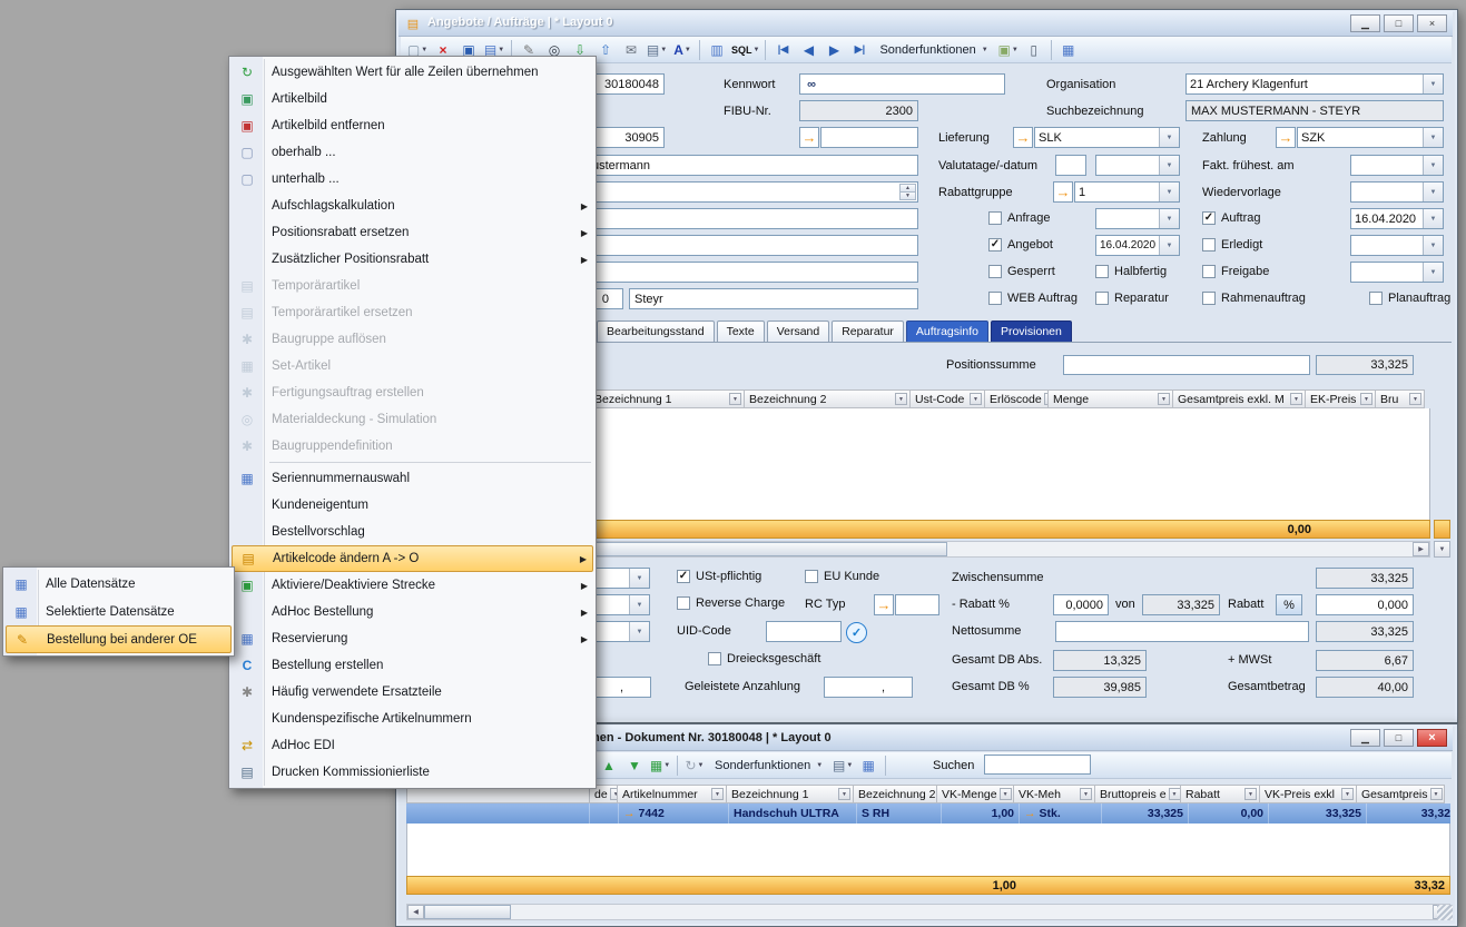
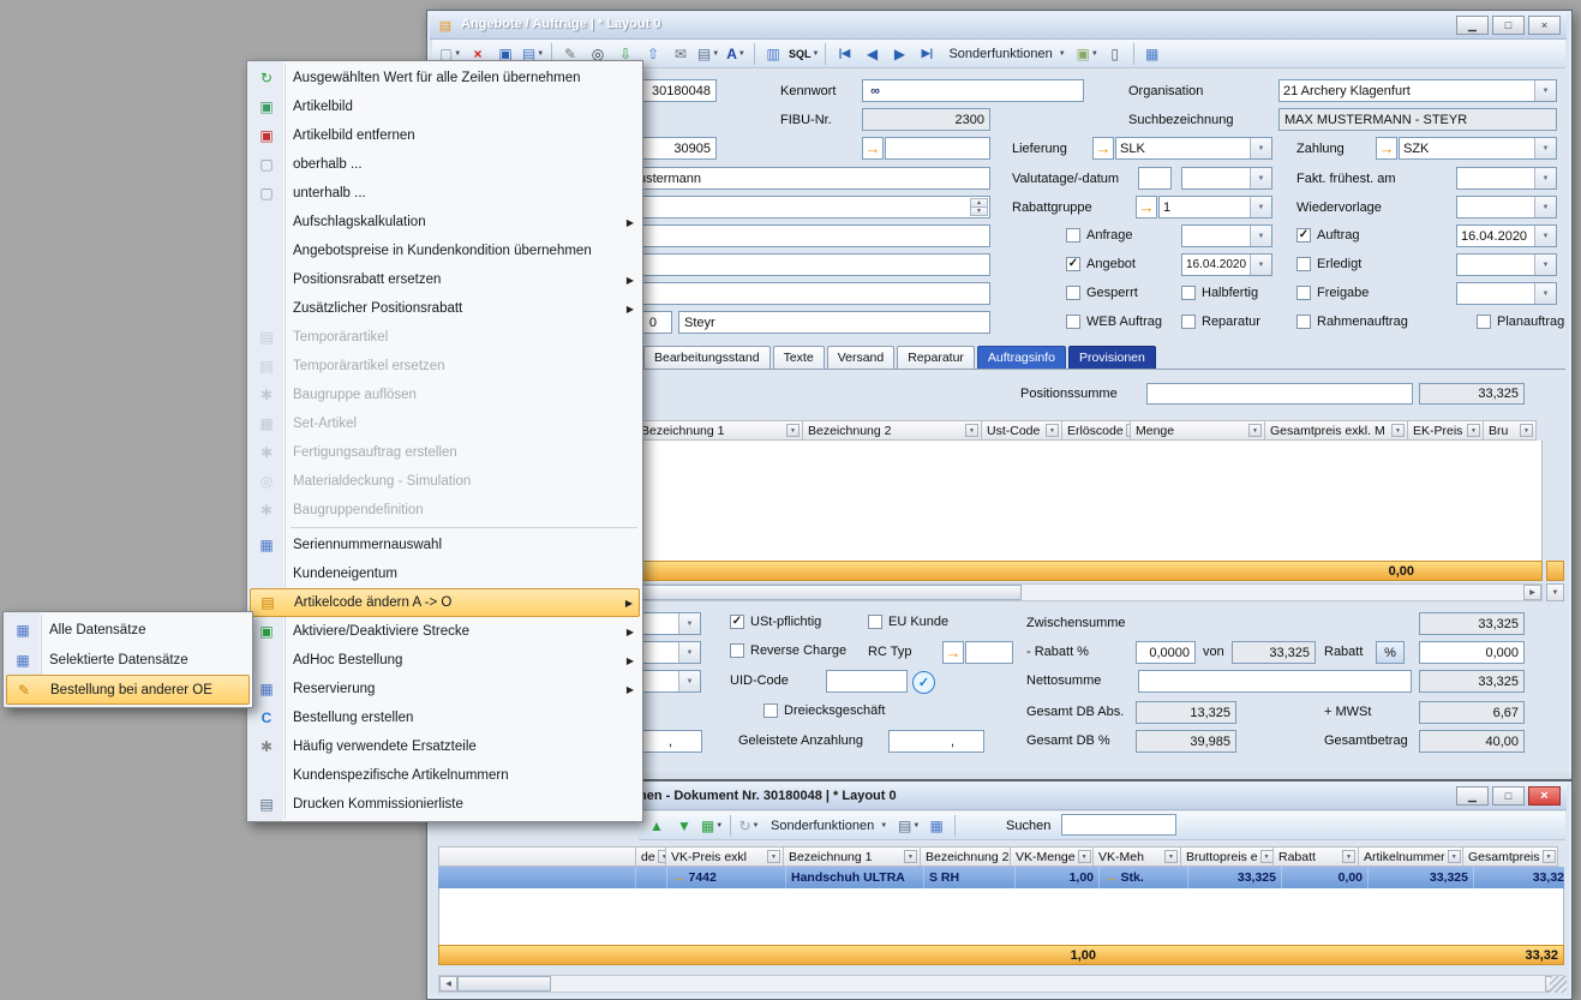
  ▤
  Angebote / Aufträge | * Layout 0
  ▁
  □
  ×
  ▢
  ×
  ▣
  ▤
  ✎
  ◎
  ⇩
  ⇧
  ✉
  ▤
  A
  ▥
  SQL
  |◀
  ◀
  ▶
  ▶|
  Sonderfunktionen
  ▣
  ▯
  ▦
  30180048
  Kennwort
  ∞
  Organisation
  21 Archery Klagenfurt
  FIBU-Nr.
  2300
  Suchbezeichnung
  MAX MUSTERMANN - STEYR
  30905
  →
  Lieferung
  →
  SLK
  Zahlung
  →
  SZK
  stermann
  Valutatage/-datum
  Fakt. frühest. am
  Rabattgruppe
  →
  1
  Wiedervorlage
  Anfrage
  Auftrag
  16.04.2020
  Angebot
  16.04.2020
  Erledigt
  Gesperrt
  Halbfertig
  Freigabe
  0
  Steyr
  WEB Auftrag
  Reparatur
  Rahmenauftrag
  Planauftrag
  Bearbeitungsstand
  Texte
  Versand
  Reparatur
  Auftragsinfo
  Provisionen
  Positionssumme
  33,325
  Bezeichnung 1
  Bezeichnung 2
  Ust-Code
  Erlöscode
  Menge
  Gesamtpreis exkl. M
  EK-Preis
  Bru
  0,00
  USt-pflichtig
  EU Kunde
  Zwischensumme
  33,325
  Reverse Charge
  RC Typ
  →
  - Rabatt %
  0,0000
  von
  33,325
  Rabatt
  %
  0,000
  UID-Code
  ✓
  Nettosumme
  33,325
  Dreiecksgeschäft
  Gesamt DB Abs.
  13,325
  + MWSt
  6,67
  ,
  Geleistete Anzahlung
  ,
  Gesamt DB %
  39,985
  Gesamtbetrag
  40,00
  en - Dokument Nr. 30180048 | * Layout 0
  ▁
  □
  ×
  ▲
  ▼
  ▦
  ↻
  Sonderfunktionen
  ▤
  ▦
  Suchen
  de
- Artikelnummer
+ VK-Preis exkl
  Bezeichnung 1
  Bezeichnung 2
  VK-Menge
  VK-Meh
  Bruttopreis e
  Rabatt
- VK-Preis exkl
+ Artikelnummer
  Gesamtpreis
  →
  7442
  Handschuh ULTRA
  S RH
  1,00
  →
  Stk.
  33,325
  0,00
  33,325
  33,32
  1,00
  33,32
  ↻
  Ausgewählten Wert für alle Zeilen übernehmen
  ▣
  Artikelbild
  ▣
  Artikelbild entfernen
  ▢
  oberhalb ...
  ▢
  unterhalb ...
  Aufschlagskalkulation
  ▶
+ Angebotspreise in Kundenkondition übernehmen
  Positionsrabatt ersetzen
  ▶
  Zusätzlicher Positionsrabatt
  ▶
  ▤
  Temporärartikel
  ▤
  Temporärartikel ersetzen
  ✱
  Baugruppe auflösen
  ▦
  Set-Artikel
  ✱
  Fertigungsauftrag erstellen
  ◎
  Materialdeckung - Simulation
  ✱
  Baugruppendefinition
  ▦
  Seriennummernauswahl
  Kundeneigentum
- Bestellvorschlag
  ▤
  Artikelcode ändern A -> O
  ▶
  ▣
  Aktiviere/Deaktiviere Strecke
  ▶
  AdHoc Bestellung
  ▶
  ▦
  Reservierung
  ▶
  C
  Bestellung erstellen
  ✱
  Häufig verwendete Ersatzteile
  Kundenspezifische Artikelnummern
- ⇄
- AdHoc EDI
  ▤
  Drucken Kommissionierliste
  ▦
  Alle Datensätze
  ▦
  Selektierte Datensätze
  ✎
  Bestellung bei anderer OE
